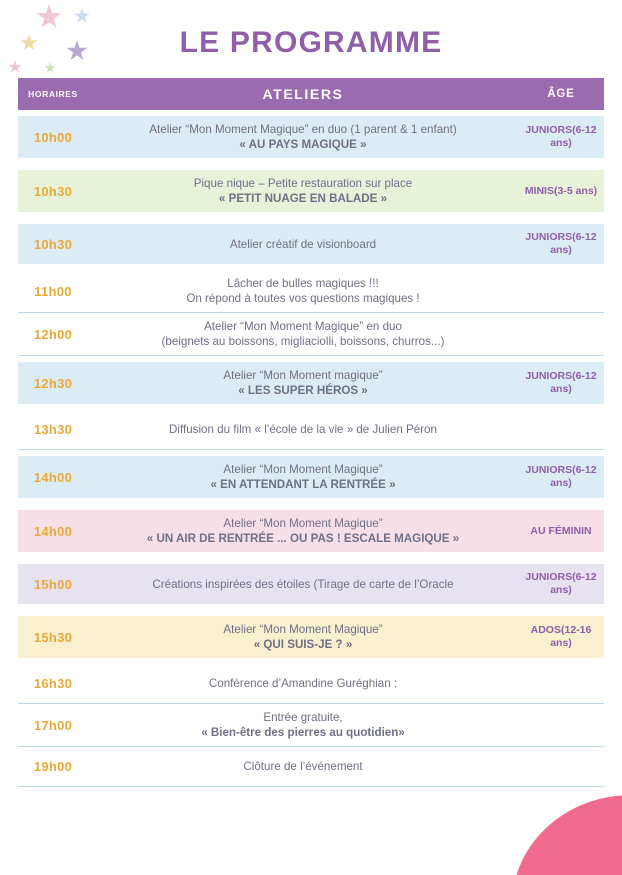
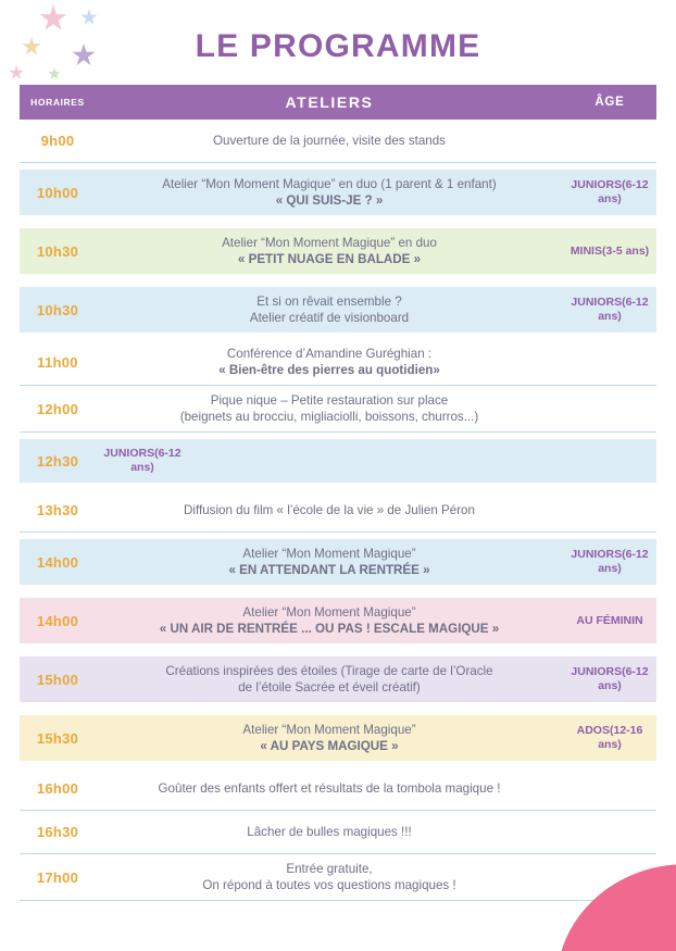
  LE PROGRAMME
  HORAIRES
  ATELIERS
  ÂGE
+ 9h00
+ Ouverture de la journée, visite des stands
  10h00
  Atelier “Mon Moment Magique” en duo (1 parent & 1 enfant)
- « AU PAYS MAGIQUE »
+ « QUI SUIS-JE ? »
  JUNIORS(6-12 ans)
  10h30
- Pique nique – Petite restauration sur place
+ Atelier “Mon Moment Magique” en duo
  « PETIT NUAGE EN BALADE »
  MINIS(3-5 ans)
  10h30
+ Et si on rêvait ensemble ?
  Atelier créatif de visionboard
  JUNIORS(6-12 ans)
  11h00
- Lâcher de bulles magiques !!!
+ Conférence d’Amandine Guréghian :
- On répond à toutes vos questions magiques !
+ « Bien-être des pierres au quotidien»
  12h00
- Atelier “Mon Moment Magique” en duo
+ Pique nique – Petite restauration sur place
- (beignets au boissons, migliaciolli, boissons, churros...)
+ (beignets au brocciu, migliaciolli, boissons, churros...)
  12h30
- Atelier “Mon Moment magique”
- « LES SUPER HÉROS »
  JUNIORS(6-12 ans)
  13h30
  Diffusion du film « l’école de la vie » de Julien Péron
  14h00
  Atelier “Mon Moment Magique”
  « EN ATTENDANT LA RENTRÉE »
  JUNIORS(6-12 ans)
  14h00
  Atelier “Mon Moment Magique”
  « UN AIR DE RENTRÉE ... OU PAS ! ESCALE MAGIQUE »
  AU FÉMININ
  15h00
  Créations inspirées des étoiles (Tirage de carte de l’Oracle
+ de l’étoile Sacrée et éveil créatif)
  JUNIORS(6-12 ans)
  15h30
  Atelier “Mon Moment Magique”
- « QUI SUIS-JE ? »
+ « AU PAYS MAGIQUE »
  ADOS(12-16 ans)
+ 16h00
+ Goûter des enfants offert et résultats de la tombola magique !
  16h30
- Conférence d’Amandine Guréghian :
+ Lâcher de bulles magiques !!!
  17h00
  Entrée gratuite,
- « Bien-être des pierres au quotidien»
+ On répond à toutes vos questions magiques !
- 19h00
- Clôture de l’événement
